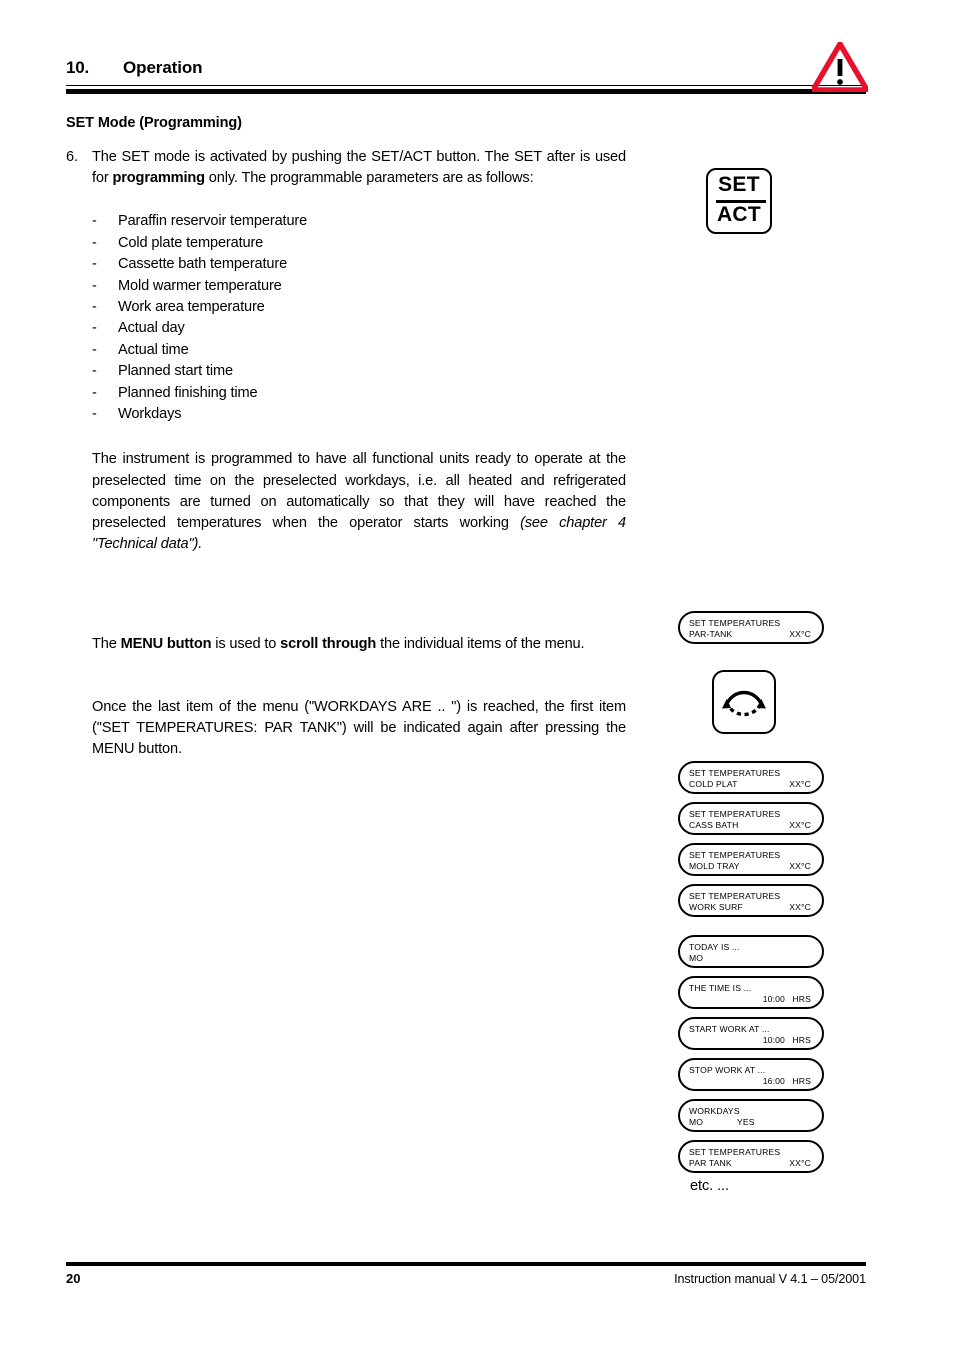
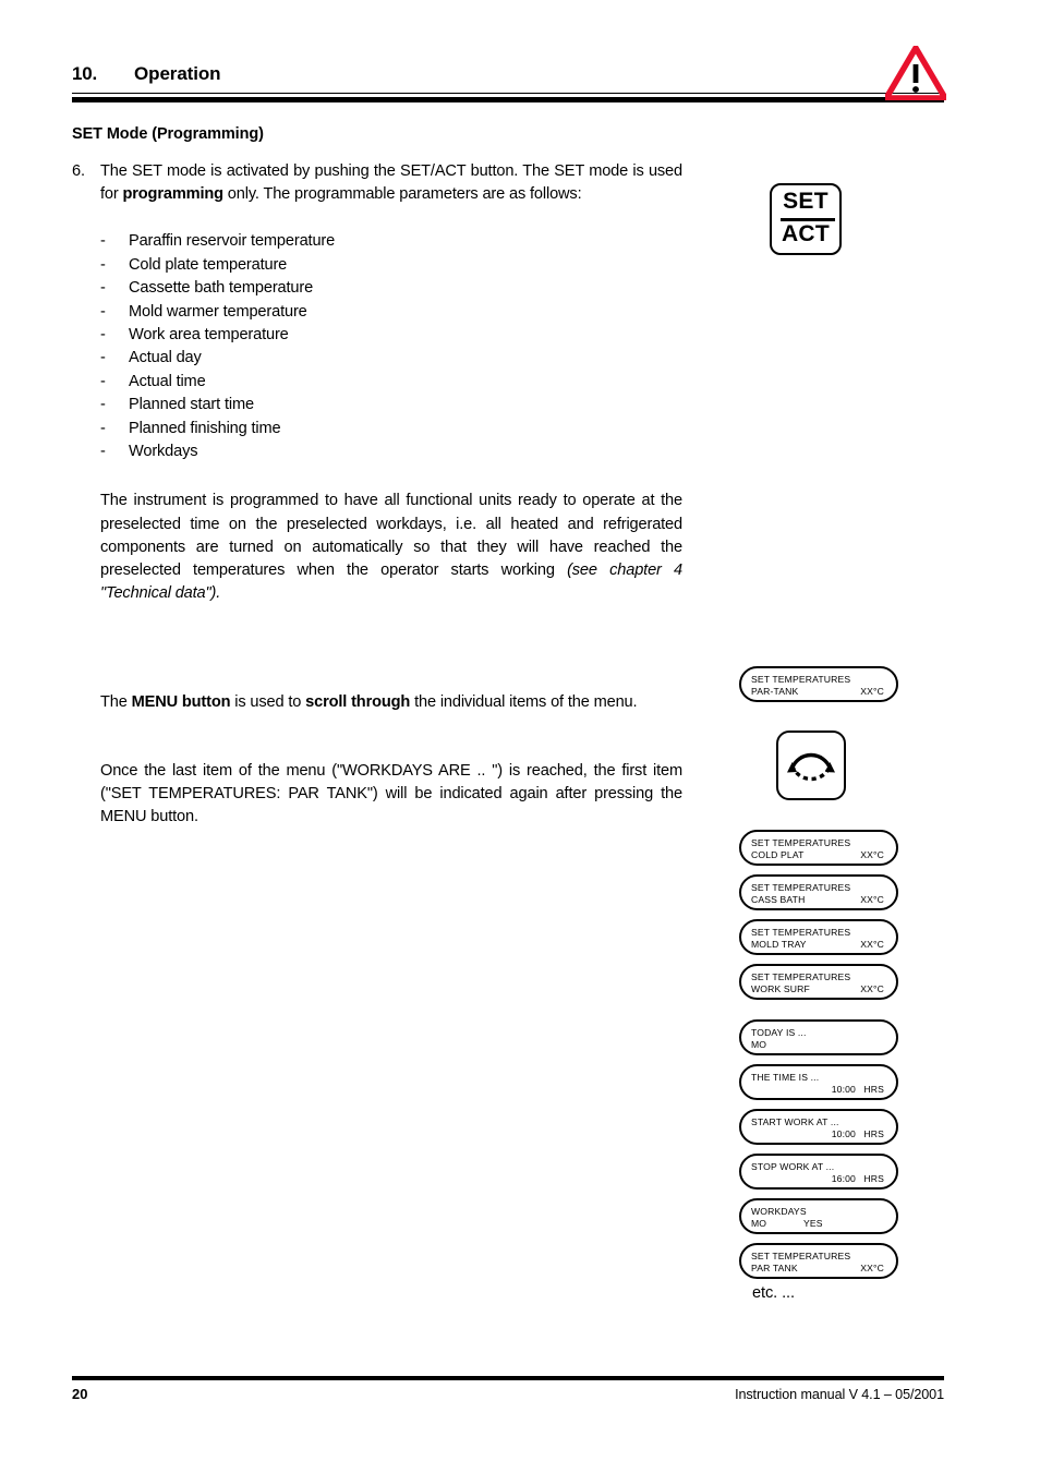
  10. Operation
  SET Mode (Programming)
  6.
- The SET mode is activated by pushing the SET/ACT button. The SET after is used for programming only. The programmable parameters are as follows:
+ The SET mode is activated by pushing the SET/ACT button. The SET mode is used for programming only. The programmable parameters are as follows:
  -
  Paraffin reservoir temperature
  -
  Cold plate temperature
  -
  Cassette bath temperature
  -
  Mold warmer temperature
  -
  Work area temperature
  -
  Actual day
  -
  Actual time
  -
  Planned start time
  -
  Planned finishing time
  -
  Workdays
  The instrument is programmed to have all functional units ready to operate at the preselected time on the preselected workdays, i.e. all heated and refrigerated components are turned on automatically so that they will have reached the preselected temperatures when the operator starts working (see chapter 4 "Technical data").
  The MENU button is used to scroll through the individual items of the menu.
  Once the last item of the menu ("WORKDAYS ARE .. ") is reached, the first item ("SET TEMPERATURES: PAR TANK") will be indicated again after pressing the MENU button.
  SET
  ACT
  SET TEMPERATURES
  PAR-TANK
  XX°C
  SET TEMPERATURES
  COLD PLAT
  XX°C
  SET TEMPERATURES
  CASS BATH
  XX°C
  SET TEMPERATURES
  MOLD TRAY
  XX°C
  SET TEMPERATURES
  WORK SURF
  XX°C
  TODAY IS ...
  MO
  THE TIME IS ...
  10:00
  HRS
  START WORK AT ...
  10:00
  HRS
  STOP WORK AT ...
  16:00
  HRS
  WORKDAYS
  MO
  YES
  SET TEMPERATURES
  PAR TANK
  XX°C
  etc. ...
  20
  Instruction manual V 4.1 – 05/2001
